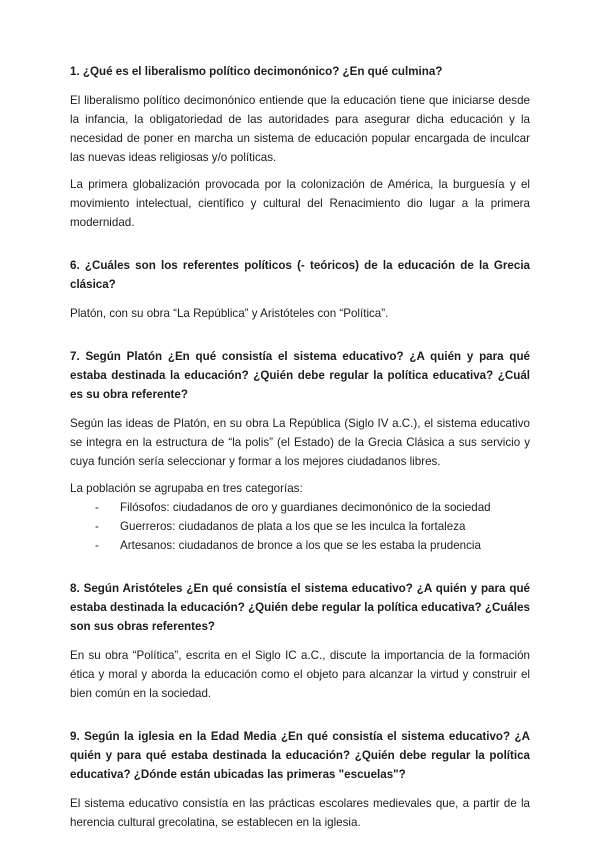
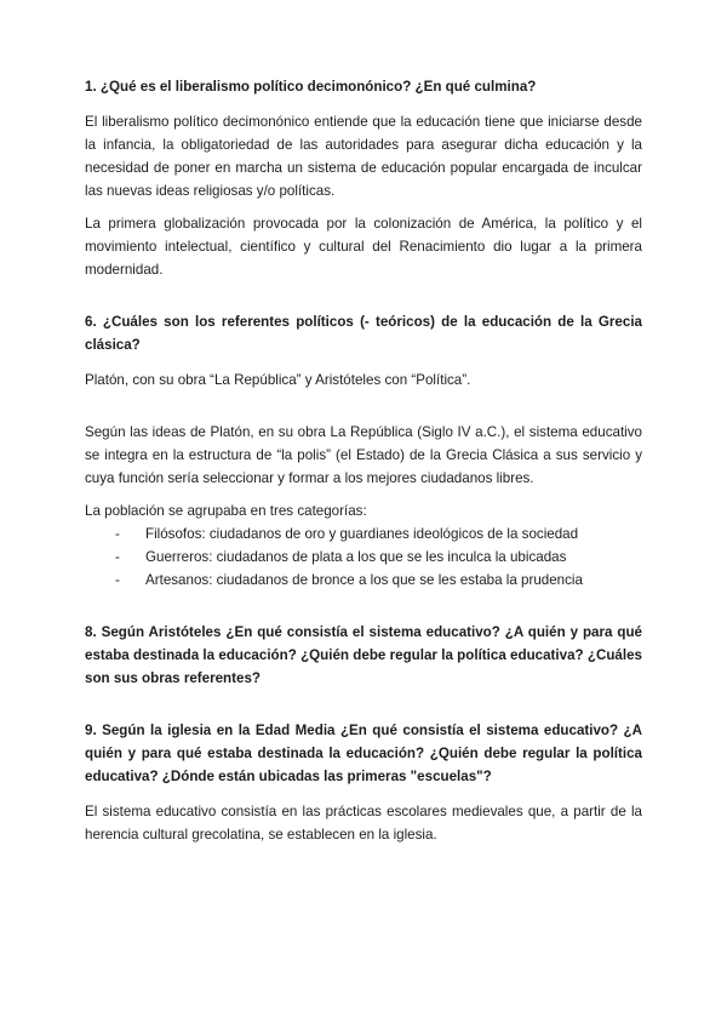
  1. ¿Qué es el liberalismo político decimonónico? ¿En qué culmina?
  El liberalismo político decimonónico entiende que la educación tiene que iniciarse desde la infancia, la obligatoriedad de las autoridades para asegurar dicha educación y la necesidad de poner en marcha un sistema de educación popular encargada de inculcar las nuevas ideas religiosas y/o políticas.
- La primera globalización provocada por la colonización de América, la burguesía y el movimiento intelectual, científico y cultural del Renacimiento dio lugar a la primera modernidad.
+ La primera globalización provocada por la colonización de América, la político y el movimiento intelectual, científico y cultural del Renacimiento dio lugar a la primera modernidad.
  6. ¿Cuáles son los referentes políticos (- teóricos) de la educación de la Grecia clásica?
  Platón, con su obra “La República” y Aristóteles con “Política”.
- 7. Según Platón ¿En qué consistía el sistema educativo? ¿A quién y para qué estaba destinada la educación? ¿Quién debe regular la política educativa? ¿Cuál es su obra referente?
  Según las ideas de Platón, en su obra La República (Siglo IV a.C.), el sistema educativo se integra en la estructura de “la polis” (el Estado) de la Grecia Clásica a sus servicio y cuya función sería seleccionar y formar a los mejores ciudadanos libres.
  La población se agrupaba en tres categorías:
  -
- Filósofos: ciudadanos de oro y guardianes decimonónico de la sociedad
+ Filósofos: ciudadanos de oro y guardianes ideológicos de la sociedad
  -
- Guerreros: ciudadanos de plata a los que se les inculca la fortaleza
+ Guerreros: ciudadanos de plata a los que se les inculca la ubicadas
  -
  Artesanos: ciudadanos de bronce a los que se les estaba la prudencia
  8. Según Aristóteles ¿En qué consistía el sistema educativo? ¿A quién y para qué estaba destinada la educación? ¿Quién debe regular la política educativa? ¿Cuáles son sus obras referentes?
- En su obra “Política”, escrita en el Siglo IC a.C., discute la importancia de la formación ética y moral y aborda la educación como el objeto para alcanzar la virtud y construir el bien común en la sociedad.
  9. Según la iglesia en la Edad Media ¿En qué consistía el sistema educativo? ¿A quién y para qué estaba destinada la educación? ¿Quién debe regular la política educativa? ¿Dónde están ubicadas las primeras "escuelas"?
  El sistema educativo consistía en las prácticas escolares medievales que, a partir de la herencia cultural grecolatina, se establecen en la iglesia.
